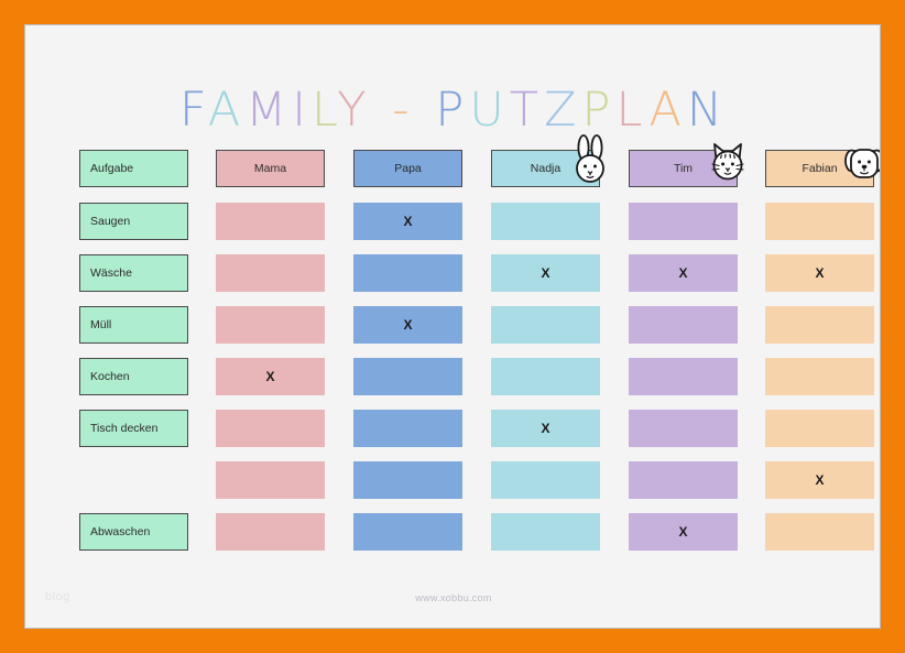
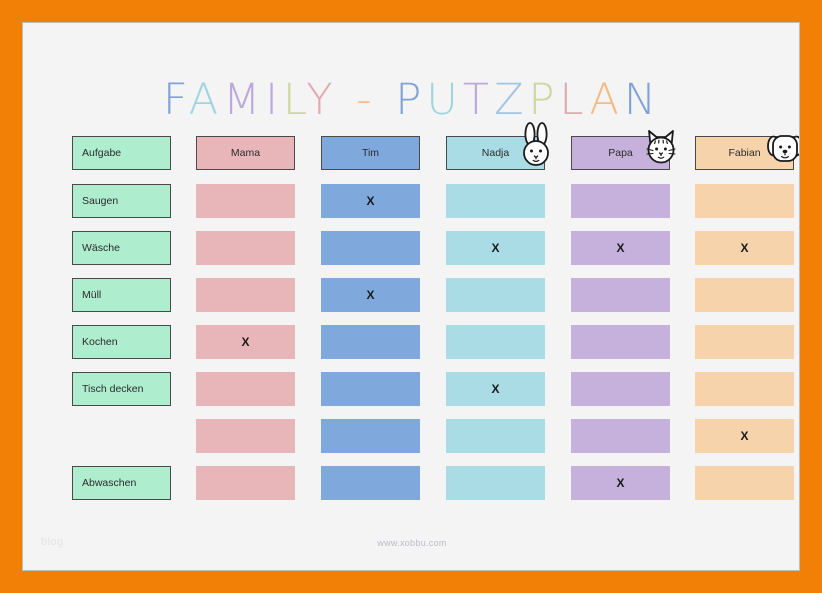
  FAMILY - PUTZPLAN
  Aufgabe
  Mama
- Papa
+ Tim
  Nadja
- Tim
+ Papa
  Fabian
  Saugen
  X
  Wäsche
  X
  X
  X
  Müll
  X
  Kochen
  X
  Tisch decken
  X
  X
  Abwaschen
  X
  www.xobbu.com
